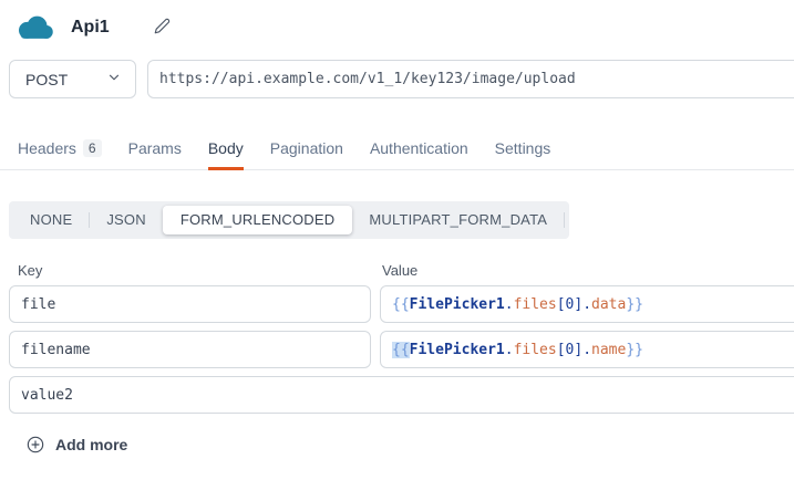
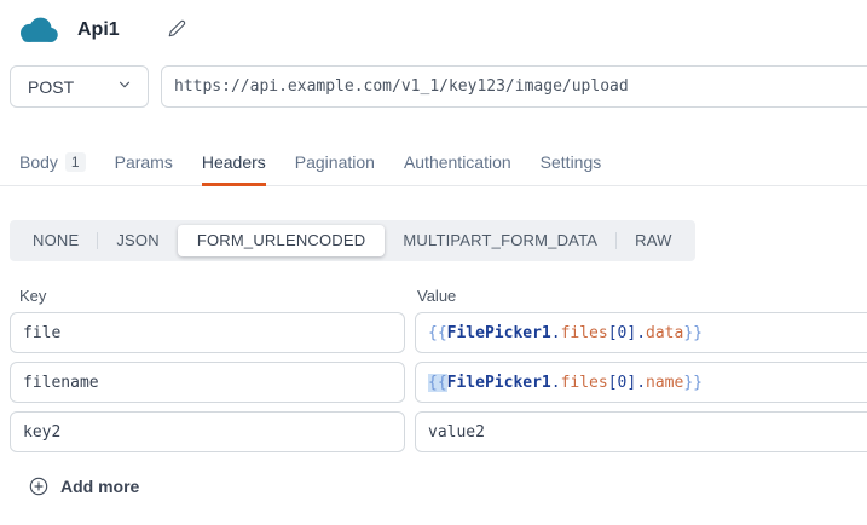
  Api1
  POST
  https://api.example.com/v1_1/key123/image/upload
- Headers
+ Body
- 6
+ 1
  Params
- Body
+ Headers
  Pagination
  Authentication
  Settings
  NONE
  JSON
  FORM_URLENCODED
  MULTIPART_FORM_DATA
+ RAW
  Key
  Value
  file
  {{
  FilePicker1
  .
  files
  [0]
  .
  data
  }}
  filename
  {{
  FilePicker1
  .
  files
  [0]
  .
  name
  }}
+ key2
  value2
  Add more
